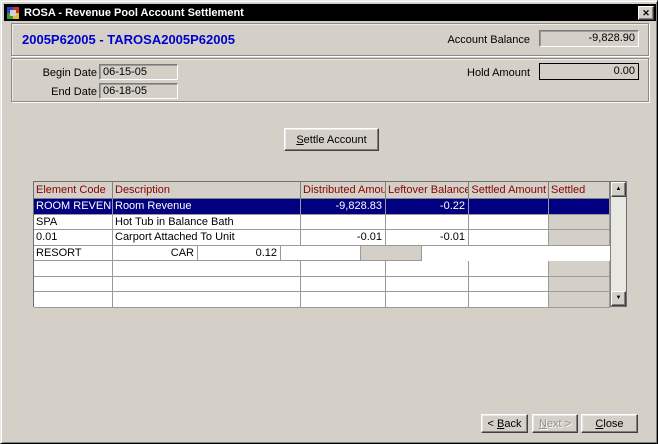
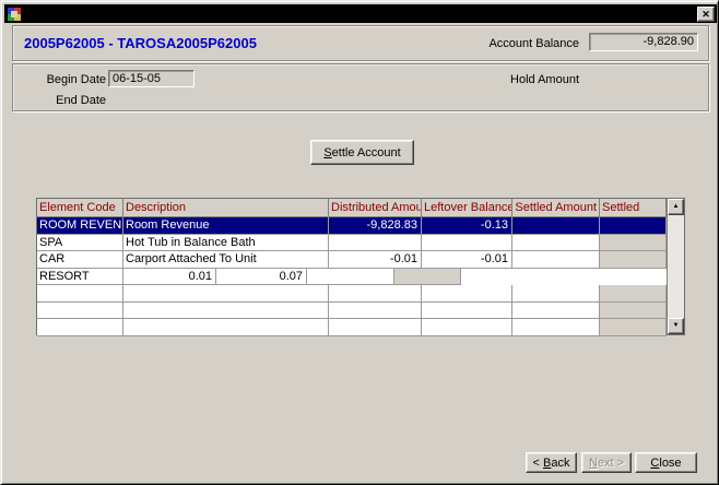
- ROSA - Revenue Pool Account Settlement
  ✕
  2005P62005 - TAROSA2005P62005
  Account Balance
  -9,828.90
  Begin Date
  06-15-05
  End Date
- 06-18-05
  Hold Amount
- 0.00
  Settle Account
  Element Code
  Description
  Distributed Amou
  Leftover Balance
  Settled Amount
  Settled
  ROOM REVEN
  Room Revenue
  -9,828.83
- -0.22
+ -0.13
  SPA
  Hot Tub in Balance Bath
- 0.01
+ CAR
  Carport Attached To Unit
  -0.01
  -0.01
  RESORT
- CAR
+ 0.01
- 0.12
+ 0.07
  < Back
  Next >
  Close
